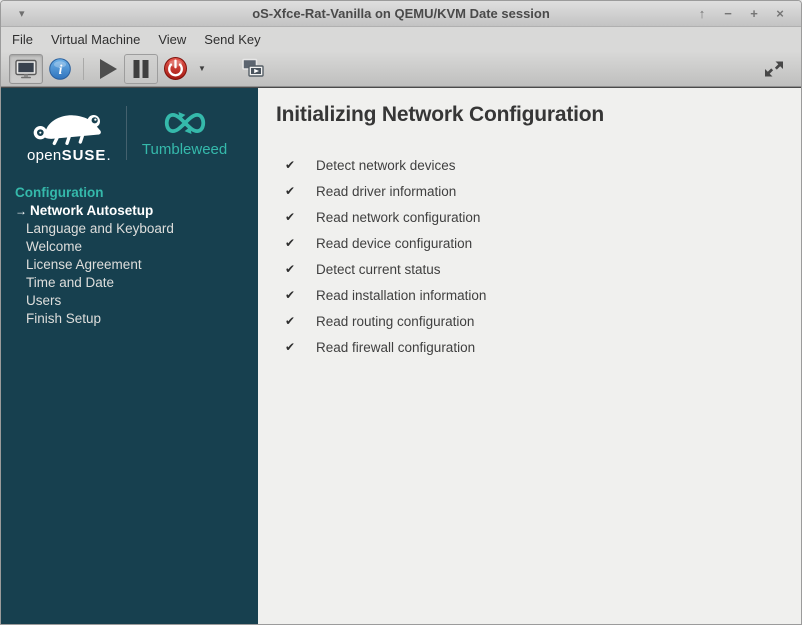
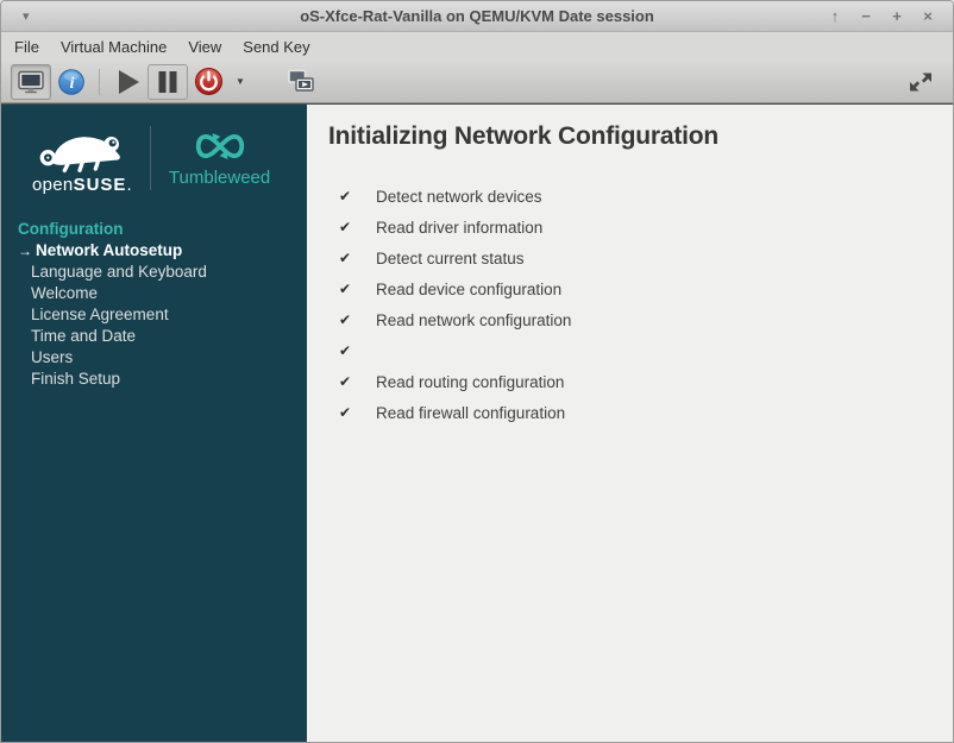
  ▾
  oS-Xfce-Rat-Vanilla on QEMU/KVM Date session
  ↑
  −
  +
  ×
  File
  Virtual Machine
  View
  Send Key
  i
  ▼
  openSUSE.
  Tumbleweed
  Configuration
  → Network Autosetup
  Language and Keyboard
  Welcome
  License Agreement
  Time and Date
  Users
  Finish Setup
  Initializing Network Configuration
  ✔
  Detect network devices
  ✔
  Read driver information
  ✔
- Read network configuration
+ Detect current status
  ✔
  Read device configuration
  ✔
- Detect current status
+ Read network configuration
  ✔
- Read installation information
  ✔
  Read routing configuration
  ✔
  Read firewall configuration
